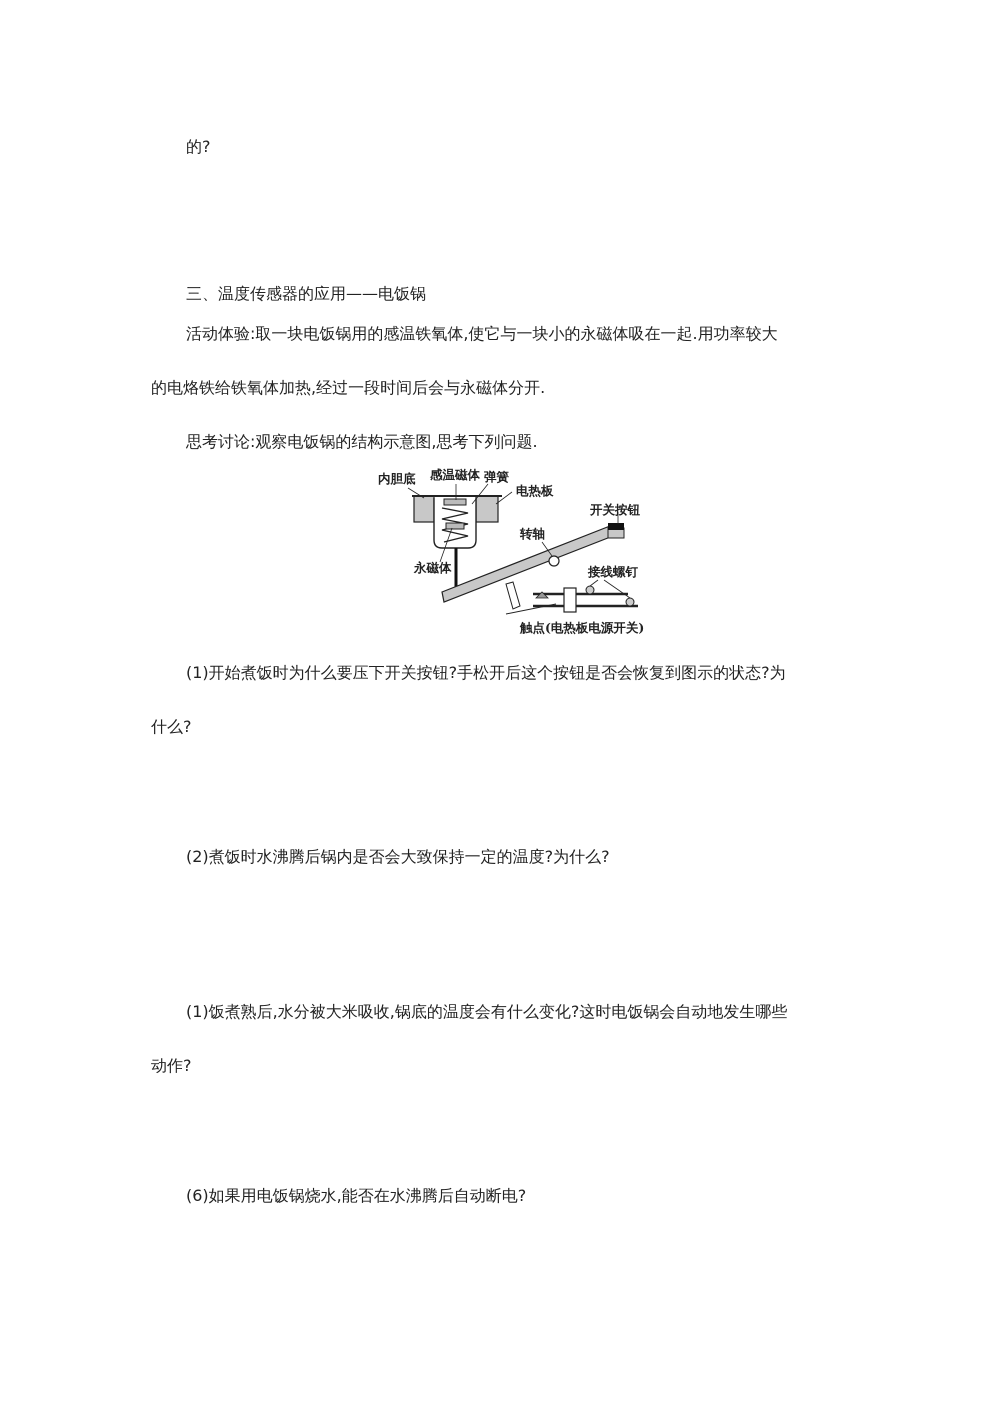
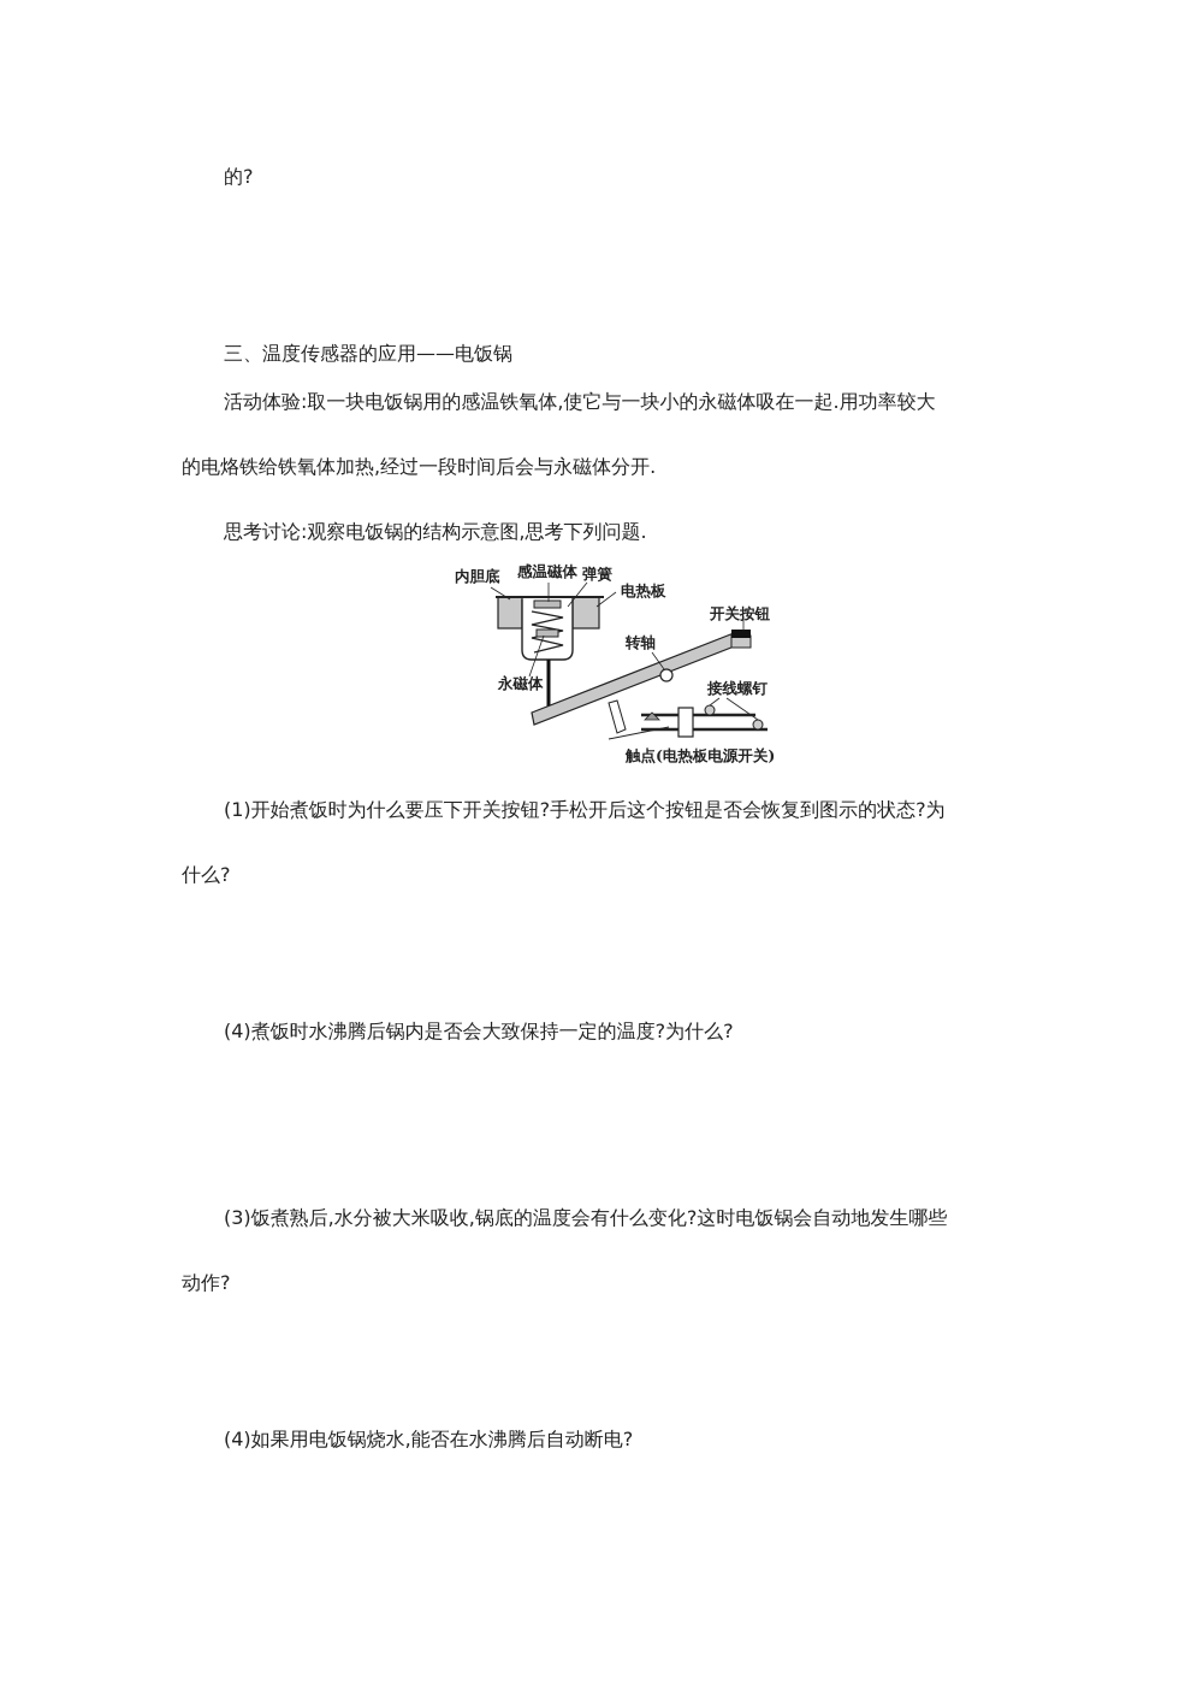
  的?
  三、温度传感器的应用——电饭锅
  活动体验:取一块电饭锅用的感温铁氧体,使它与一块小的永磁体吸在一起.用功率较大
  的电烙铁给铁氧体加热,经过一段时间后会与永磁体分开.
  思考讨论:观察电饭锅的结构示意图,思考下列问题.
  内胆底
  感温磁体
  弹簧
  电热板
  开关按钮
  转轴
  永磁体
  接线螺钉
  触点(电热板电源开关)
  (1)开始煮饭时为什么要压下开关按钮?手松开后这个按钮是否会恢复到图示的状态?为
  什么?
- (2)煮饭时水沸腾后锅内是否会大致保持一定的温度?为什么?
+ (4)煮饭时水沸腾后锅内是否会大致保持一定的温度?为什么?
- (1)饭煮熟后,水分被大米吸收,锅底的温度会有什么变化?这时电饭锅会自动地发生哪些
+ (3)饭煮熟后,水分被大米吸收,锅底的温度会有什么变化?这时电饭锅会自动地发生哪些
  动作?
- (6)如果用电饭锅烧水,能否在水沸腾后自动断电?
+ (4)如果用电饭锅烧水,能否在水沸腾后自动断电?
